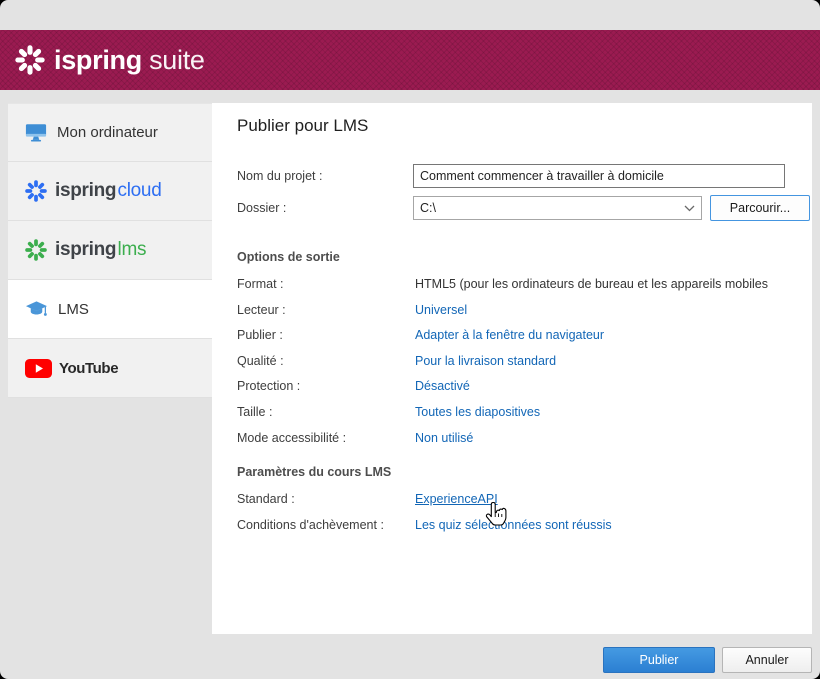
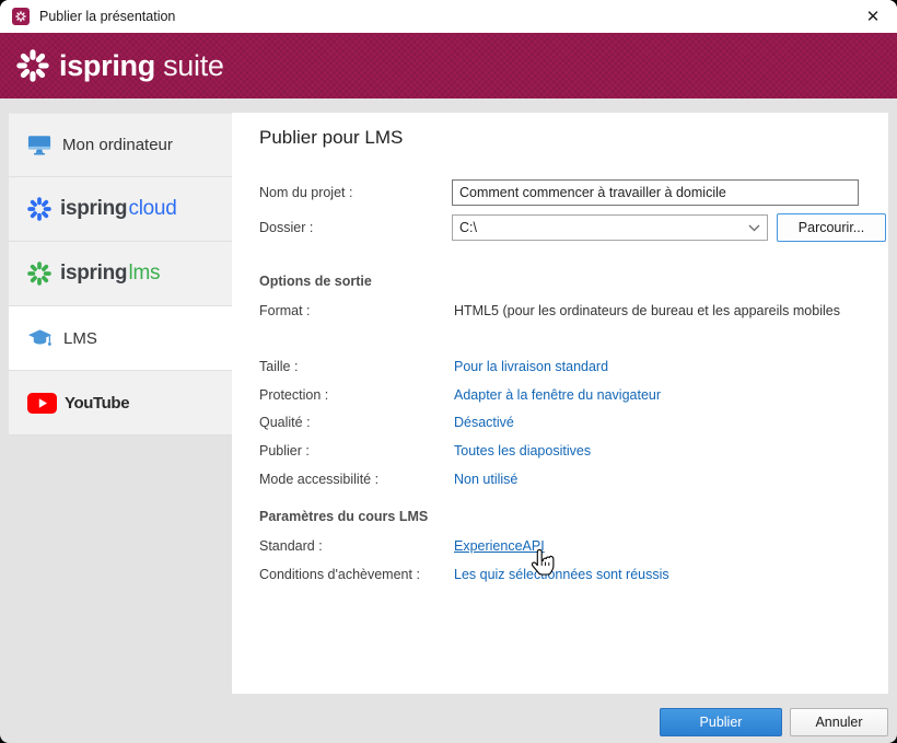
+ Publier la présentation
+ ✕
  ispring suite
  Mon ordinateur
  ispring cloud
  ispring lms
  LMS
  YouTube
  Publier pour LMS
  Nom du projet :
  Comment commencer à travailler à domicile
  Dossier :
  C:\
  Parcourir...
  Options de sortie
  Format :
  HTML5 (pour les ordinateurs de bureau et les appareils mobiles
- Lecteur :
- Universel
- Publier :
+ Taille :
- Adapter à la fenêtre du navigateur
+ Pour la livraison standard
- Qualité :
+ Protection :
- Pour la livraison standard
+ Adapter à la fenêtre du navigateur
- Protection :
+ Qualité :
  Désactivé
- Taille :
+ Publier :
  Toutes les diapositives
  Mode accessibilité :
  Non utilisé
  Paramètres du cours LMS
  Standard :
  ExperienceAPI
  Conditions d'achèvement :
  Les quiz séleconnées sont réussis
  Publier
  Annuler
